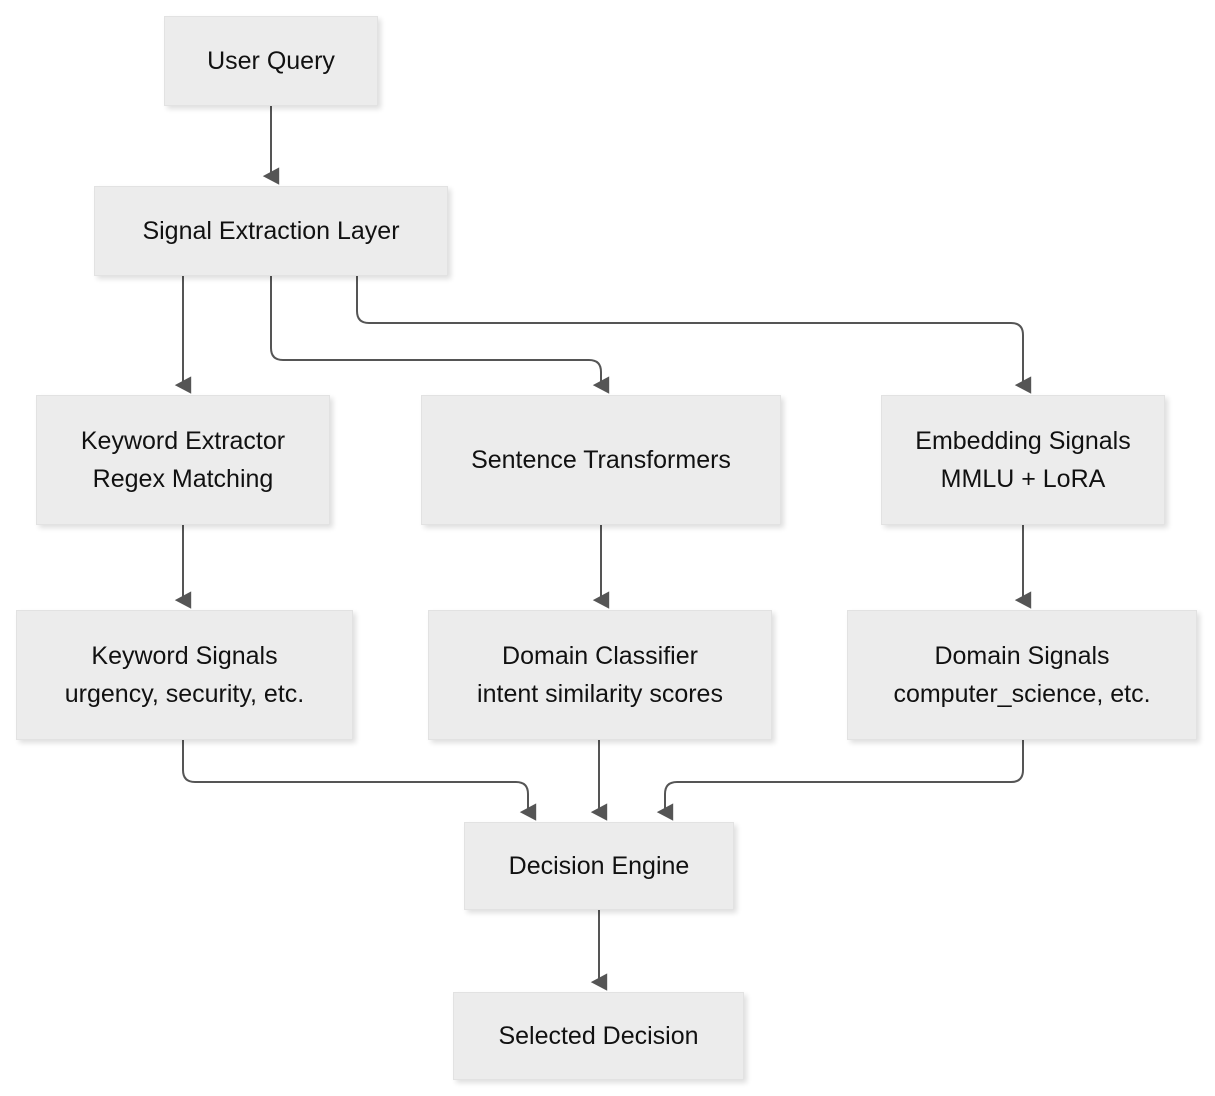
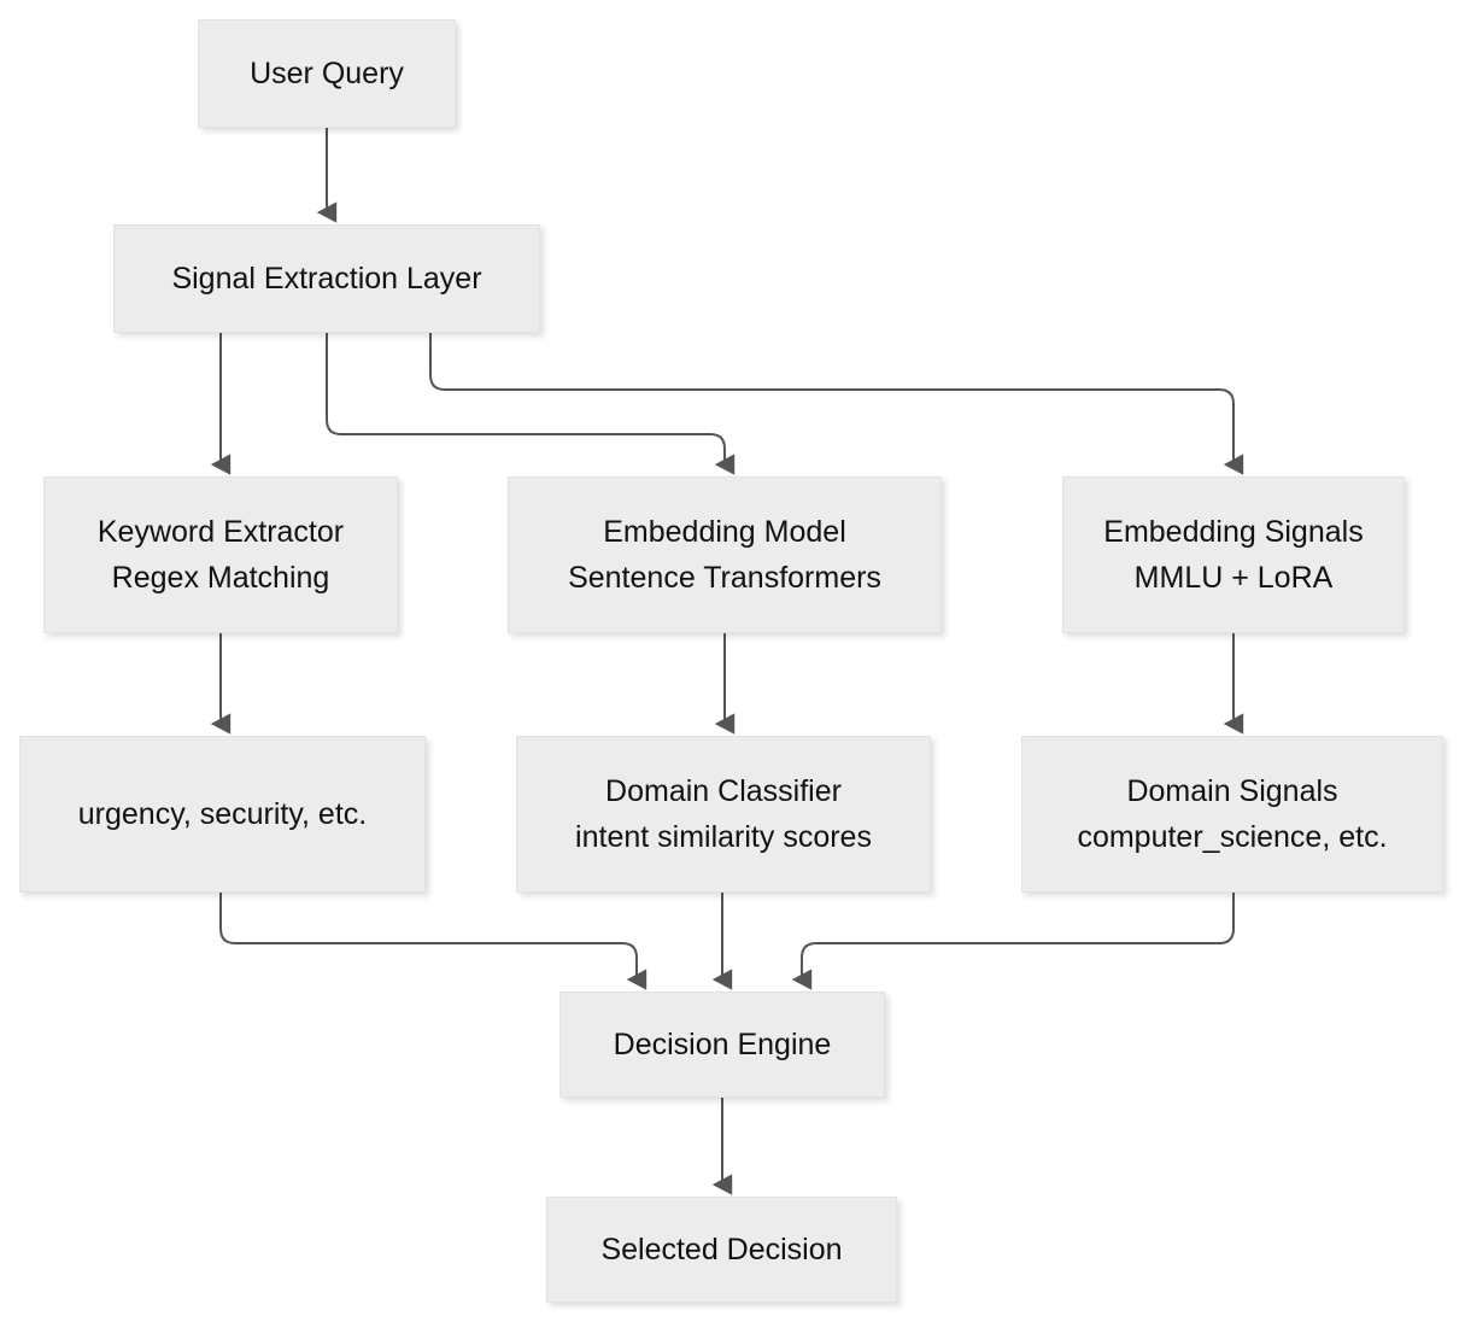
  User Query
  Signal Extraction Layer
  Keyword Extractor
  Regex Matching
+ Embedding Model
  Sentence Transformers
  Embedding Signals
  MMLU + LoRA
- Keyword Signals
  urgency, security, etc.
  Domain Classifier
  intent similarity scores
  Domain Signals
  computer_science, etc.
  Decision Engine
  Selected Decision
